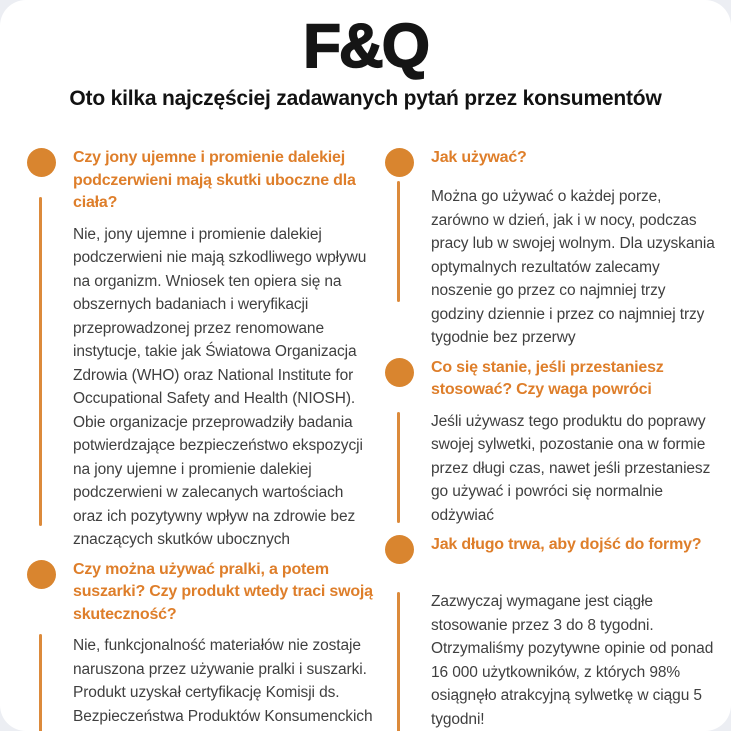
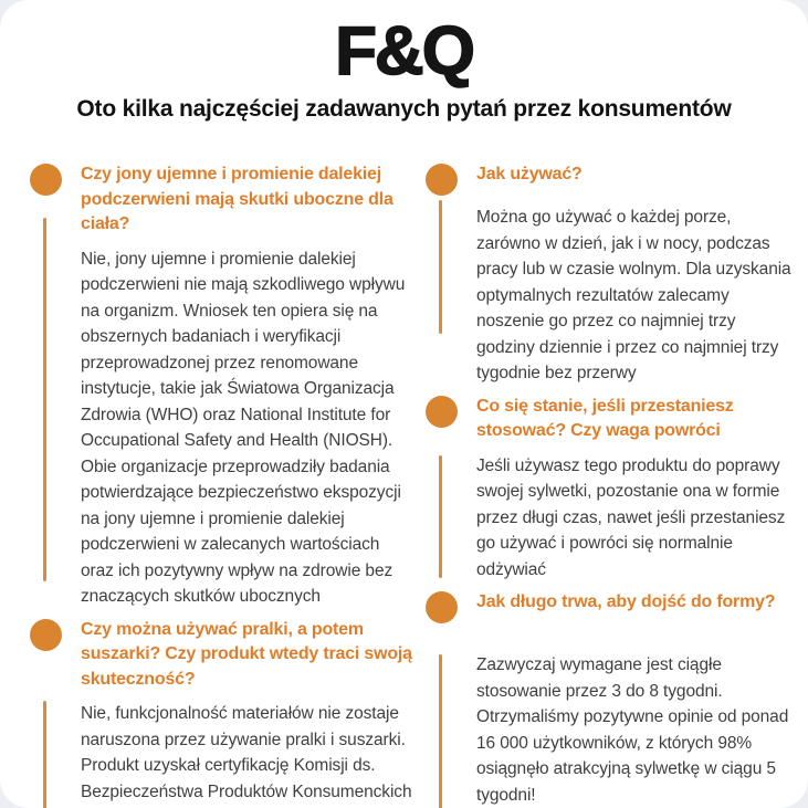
  F&Q
  Oto kilka najczęściej zadawanych pytań przez konsumentów
  Czy jony ujemne i promienie dalekiej podczerwieni mają skutki uboczne dla ciała?
  Nie, jony ujemne i promienie dalekiej podczerwieni nie mają szkodliwego wpływu na organizm. Wniosek ten opiera się na obszernych badaniach i weryfikacji przeprowadzonej przez renomowane instytucje, takie jak Światowa Organizacja Zdrowia (WHO) oraz National Institute for Occupational Safety and Health (NIOSH). Obie organizacje przeprowadziły badania potwierdzające bezpieczeństwo ekspozycji na jony ujemne i promienie dalekiej podczerwieni w zalecanych wartościach oraz ich pozytywny wpływ na zdrowie bez znaczących skutków ubocznych
  Czy można używać pralki, a potem suszarki? Czy produkt wtedy traci swoją skuteczność?
  Nie, funkcjonalność materiałów nie zostaje naruszona przez używanie pralki i suszarki. Produkt uzyskał certyfikację Komisji ds. Bezpieczeństwa Produktów Konsumenckich
  Jak używać?
- Można go używać o każdej porze, zarówno w dzień, jak i w nocy, podczas pracy lub w swojej wolnym. Dla uzyskania optymalnych rezultatów zalecamy noszenie go przez co najmniej trzy godziny dziennie i przez co najmniej trzy tygodnie bez przerwy
+ Można go używać o każdej porze, zarówno w dzień, jak i w nocy, podczas pracy lub w czasie wolnym. Dla uzyskania optymalnych rezultatów zalecamy noszenie go przez co najmniej trzy godziny dziennie i przez co najmniej trzy tygodnie bez przerwy
  Co się stanie, jeśli przestaniesz stosować? Czy waga powróci
  Jeśli używasz tego produktu do poprawy swojej sylwetki, pozostanie ona w formie przez długi czas, nawet jeśli przestaniesz go używać i powróci się normalnie odżywiać
  Jak długo trwa, aby dojść do formy?
  Zazwyczaj wymagane jest ciągłe stosowanie przez 3 do 8 tygodni. Otrzymaliśmy pozytywne opinie od ponad 16 000 użytkowników, z których 98% osiągnęło atrakcyjną sylwetkę w ciągu 5 tygodni!
